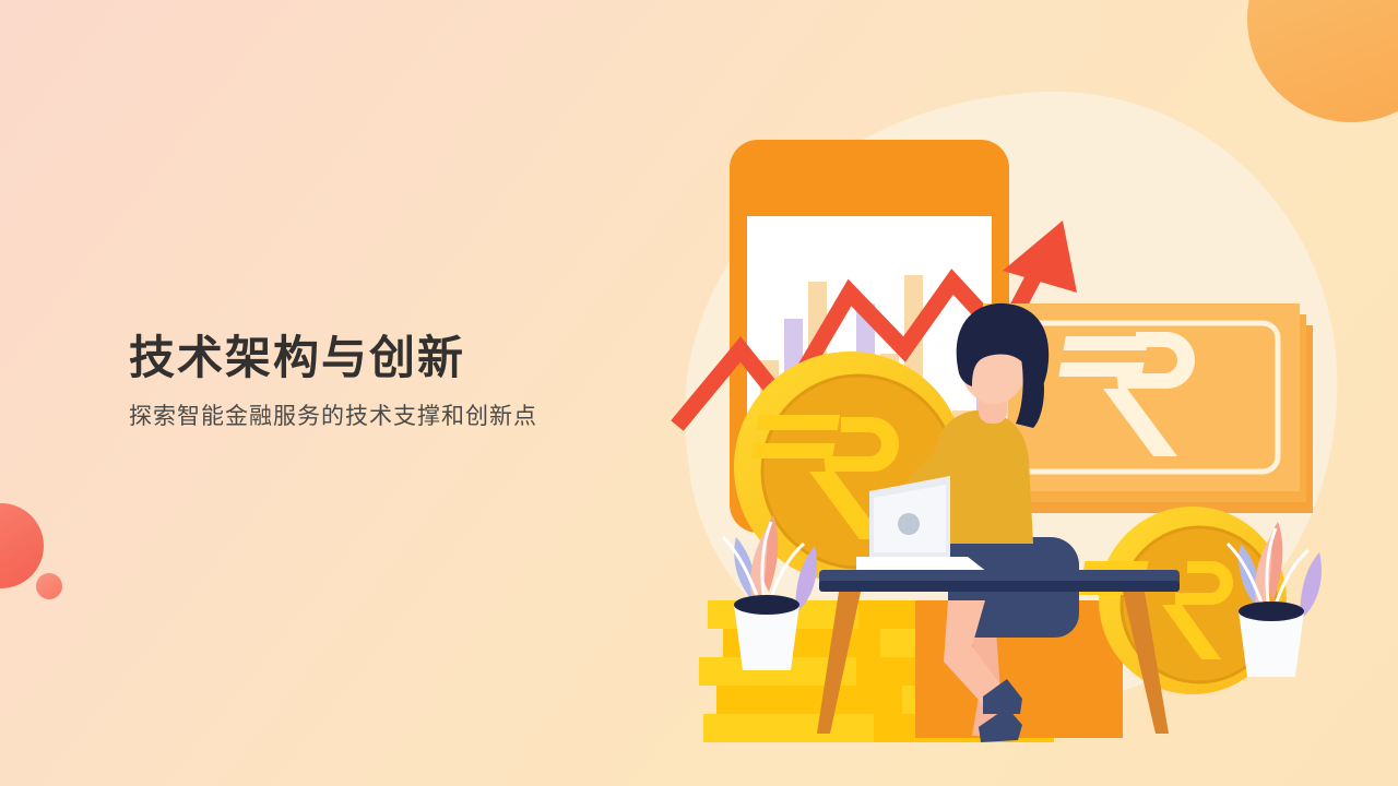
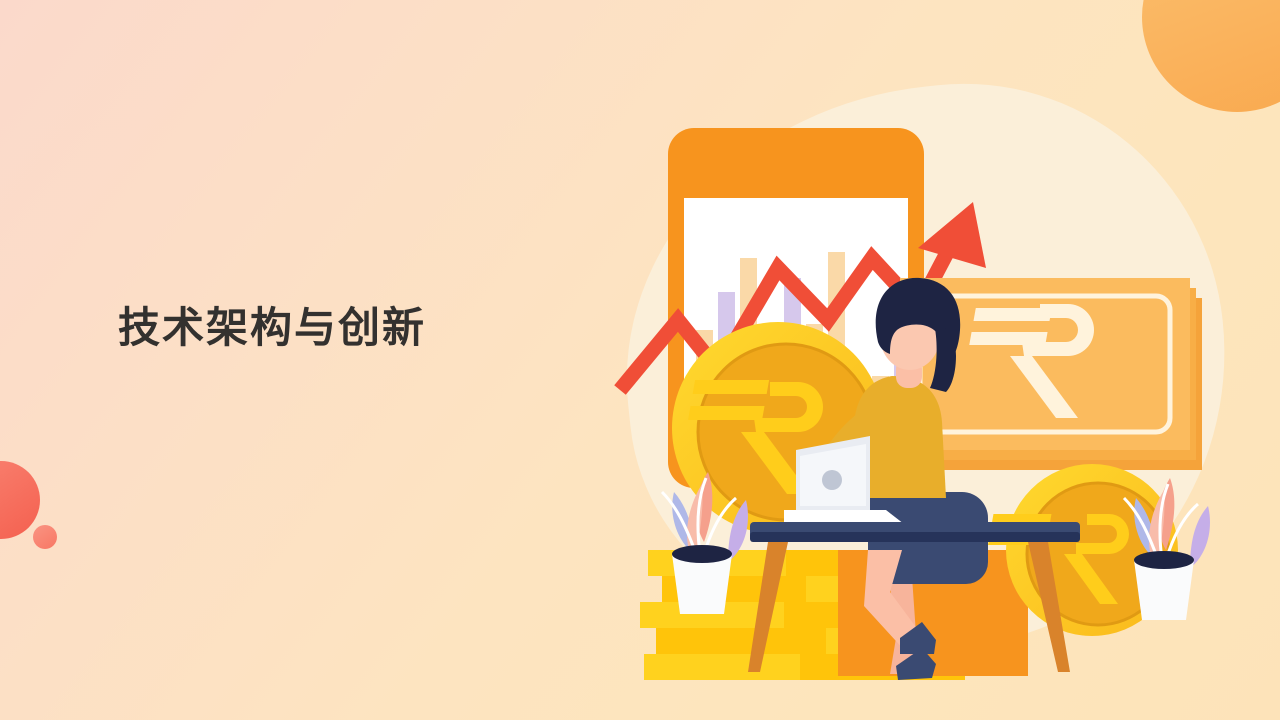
  技术架构与创新
- 探索智能金融服务的技术支撑和创新点
